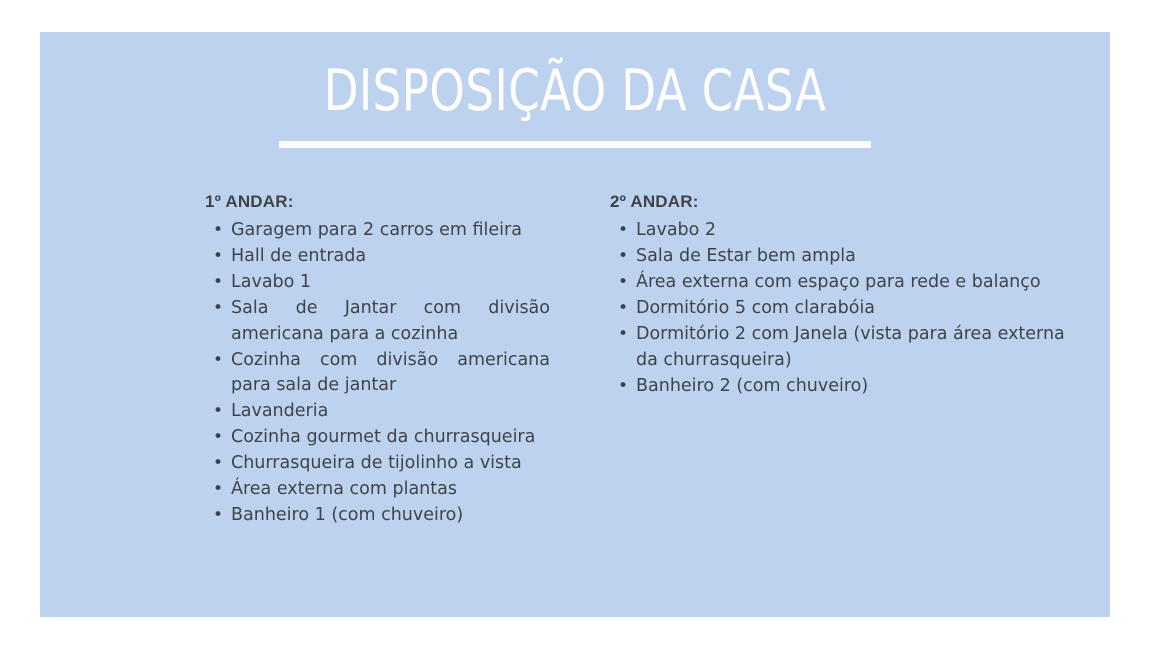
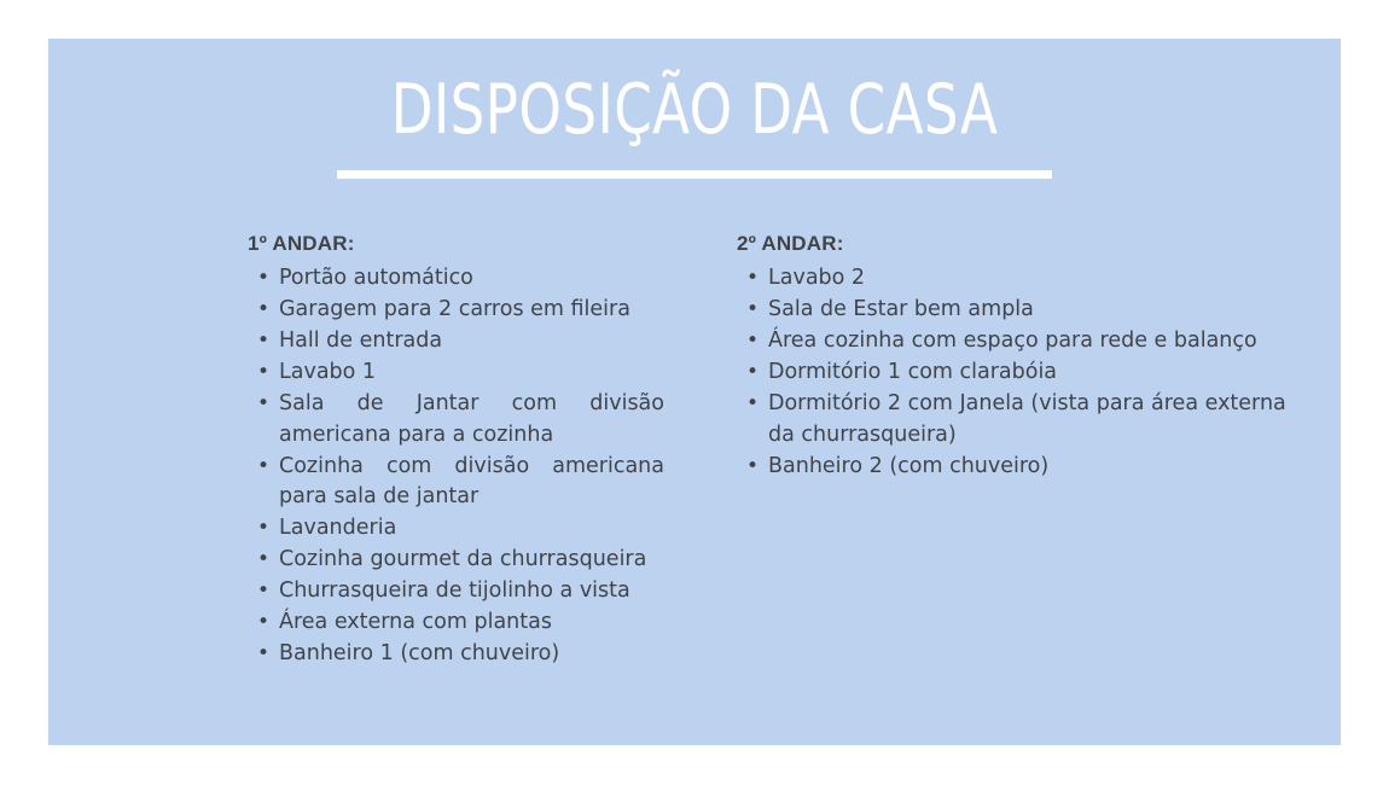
  DISPOSIÇÃO DA CASA
  1º ANDAR:
+ Portão automático
  Garagem para 2 carros em fileira
  Hall de entrada
  Lavabo 1
  Sala de Jantar com divisão americana para a cozinha
  Cozinha com divisão americana para sala de jantar
  Lavanderia
  Cozinha gourmet da churrasqueira
  Churrasqueira de tijolinho a vista
  Área externa com plantas
  Banheiro 1 (com chuveiro)
  2º ANDAR:
  Lavabo 2
  Sala de Estar bem ampla
- Área externa com espaço para rede e balanço
+ Área cozinha com espaço para rede e balanço
- Dormitório 5 com clarabóia
+ Dormitório 1 com clarabóia
  Dormitório 2 com Janela (vista para área externa da churrasqueira)
  Banheiro 2 (com chuveiro)
